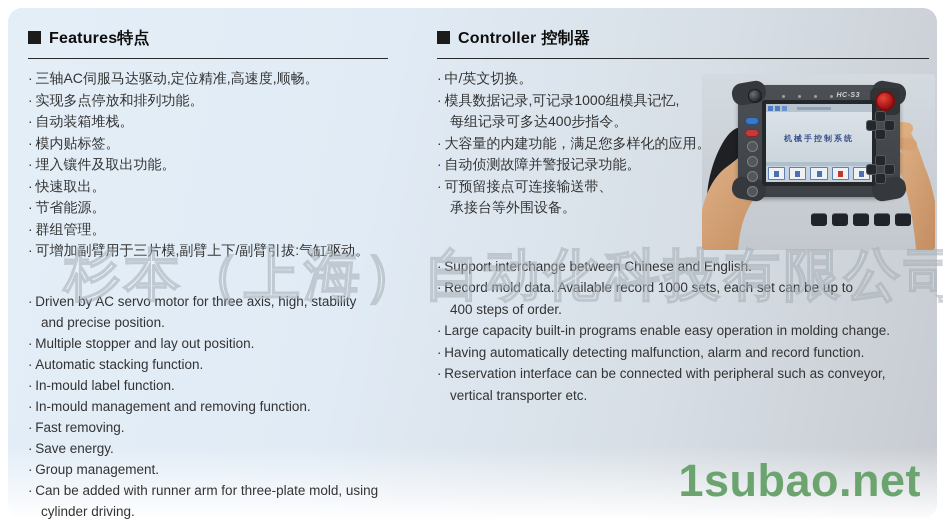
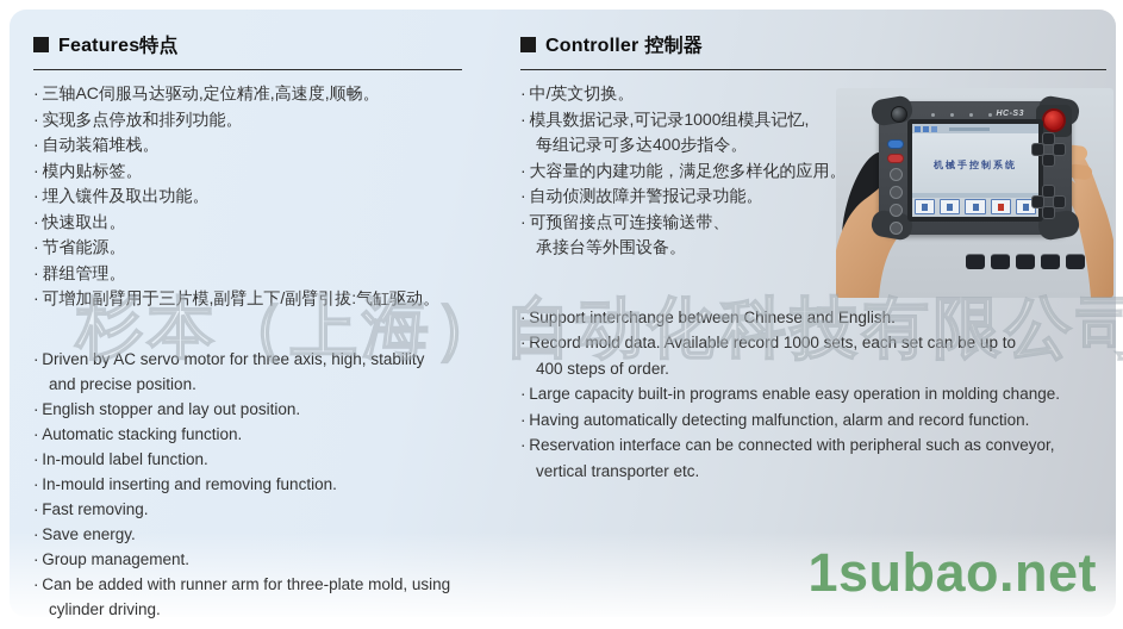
  Features特点
  三轴AC伺服马达驱动,定位精准,高速度,顺畅。
  实现多点停放和排列功能。
  自动装箱堆栈。
  模内贴标签。
  埋入镶件及取出功能。
  快速取出。
  节省能源。
  群组管理。
  可增加副臂用于三片模,副臂上下/副臂引拔:气缸驱动。
  Driven by AC servo motor for three axis, high, stability
  and precise position.
- Multiple stopper and lay out position.
+ English stopper and lay out position.
  Automatic stacking function.
  In-mould label function.
- In-mould management and removing function.
+ In-mould inserting and removing function.
  Fast removing.
  Save energy.
  Group management.
  Can be added with runner arm for three-plate mold, using
  cylinder driving.
  Controller 控制器
  中/英文切换。
  模具数据记录,可记录1000组模具记忆,
  每组记录可多达400步指令。
  大容量的内建功能，满足您多样化的应用。
  自动侦测故障并警报记录功能。
  可预留接点可连接输送带、
  承接台等外围设备。
  Support interchange between Chinese and English.
  Record mold data. Available record 1000 sets, each set can be up to
  400 steps of order.
  Large capacity built-in programs enable easy operation in molding change.
  Having automatically detecting malfunction, alarm and record function.
  Reservation interface can be connected with peripheral such as conveyor,
  vertical transporter etc.
  机械手控制系统
  杉本（上海）自动化科技有限公司
  1subao.net
